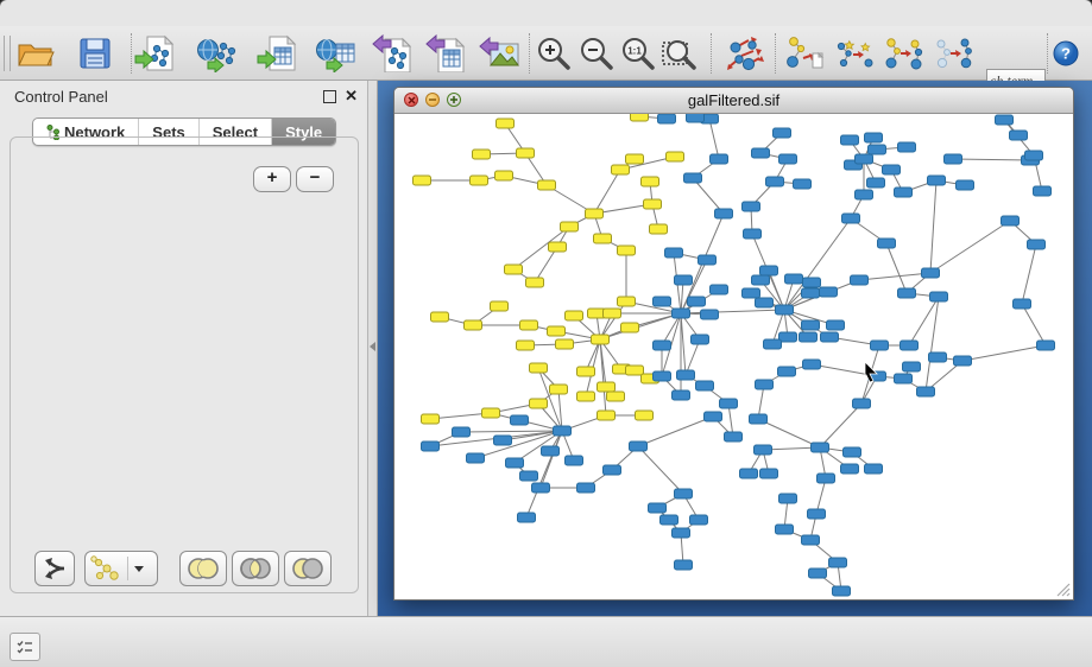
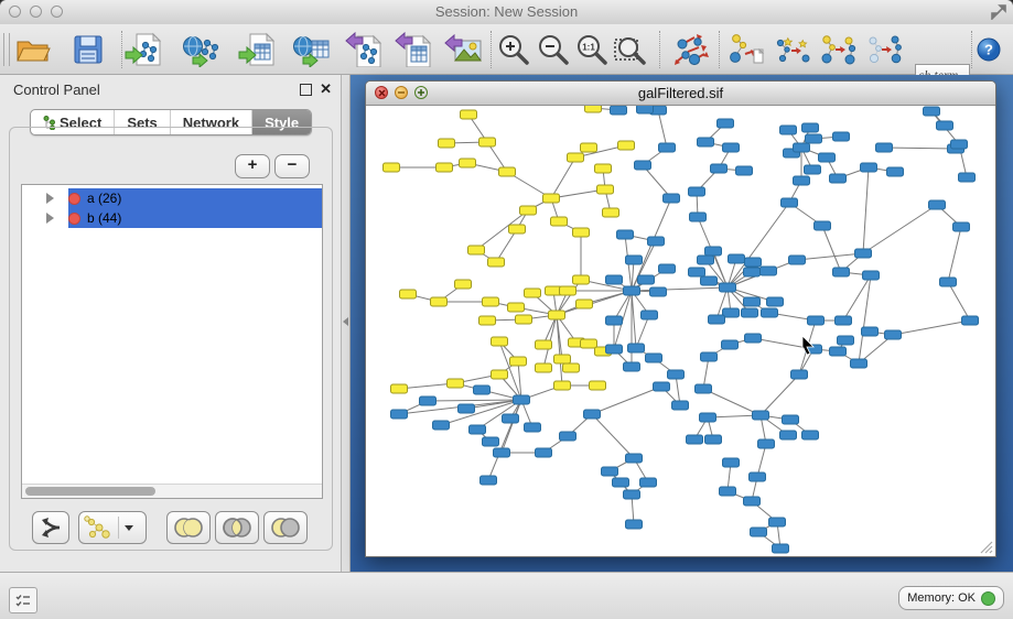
+ Session: New Session
  1:1
  ?
  Control Panel
  ✕
- Network
+ Select
  Sets
- Select
+ Network
  Style
  +
  −
+ a (26)
+ b (44)
  galFiltered.sif
+ Memory: OK
